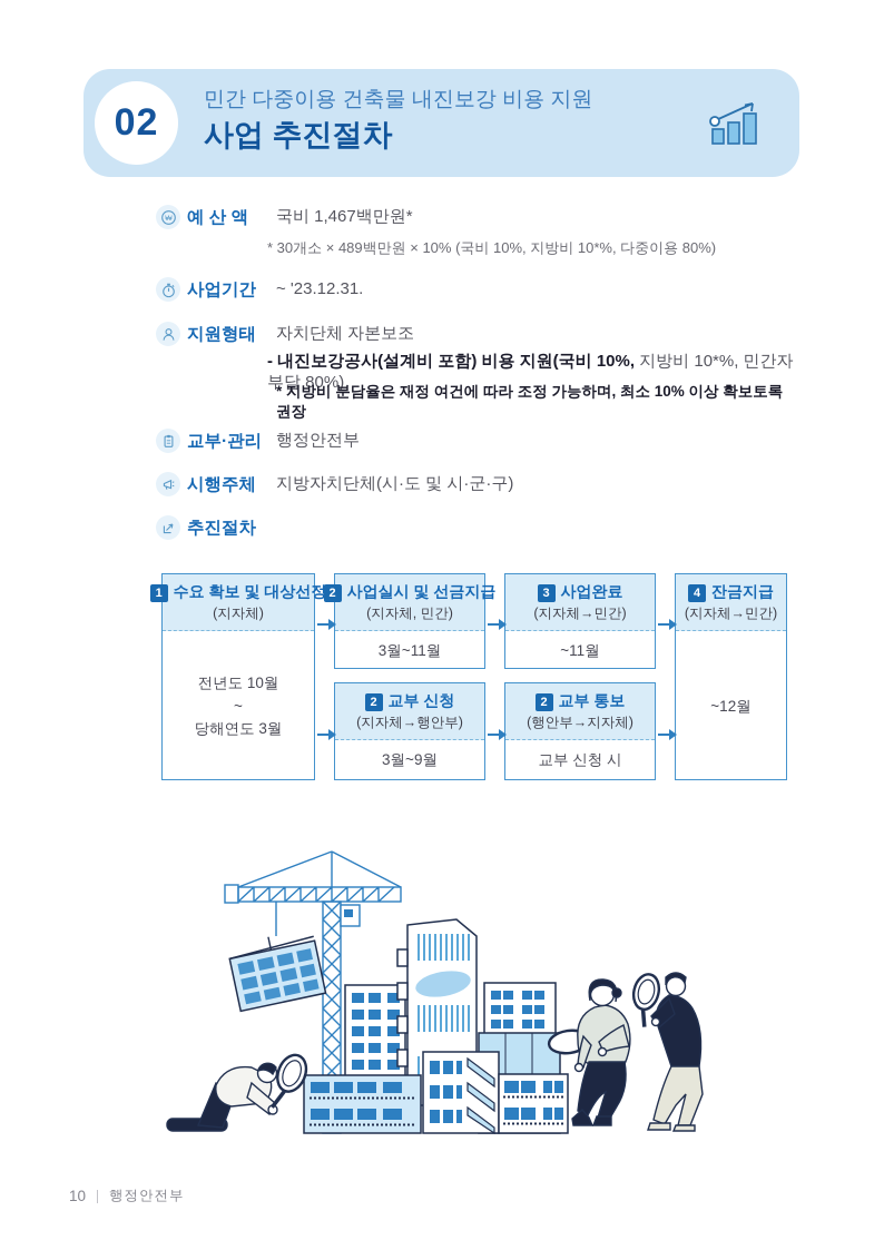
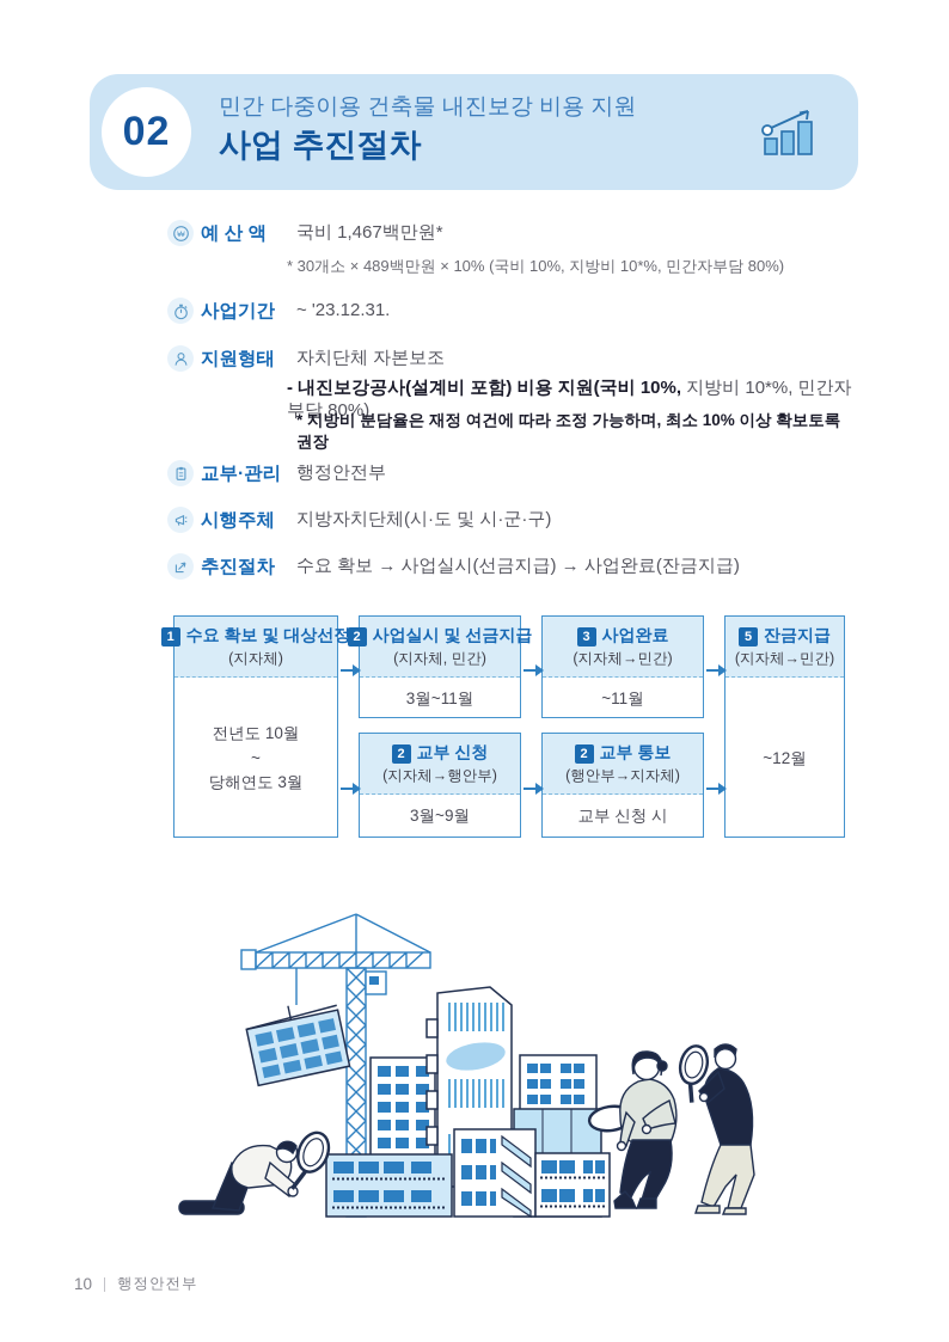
  02
  민간 다중이용 건축물 내진보강 비용 지원
  사업 추진절차
  예 산 액
  국비 1,467백만원*
- * 30개소 × 489백만원 × 10% (국비 10%, 지방비 10*%, 다중이용 80%)
+ * 30개소 × 489백만원 × 10% (국비 10%, 지방비 10*%, 민간자부담 80%)
  사업기간
  ~ '23.12.31.
  지원형태
  자치단체 자본보조
  - 내진보강공사(설계비 포함) 비용 지원(국비 10%, 지방비 10*%, 민간자부담 80%)
  * 지방비 분담율은 재정 여건에 따라 조정 가능하며, 최소 10% 이상 확보토록 권장
  교부·관리
  행정안전부
  시행주체
  지방자치단체(시·도 및 시·군·구)
  추진절차
+ 수요 확보 → 사업실시(선금지급) → 사업완료(잔금지급)
  1
  수요 확보 및 대상선정
  (지자체)
  전년도 10월
  ~
  당해연도 3월
  2
  사업실시 및 선금지급
  (지자체, 민간)
  3월~11월
  2
  교부 신청
  (지자체→행안부)
  3월~9월
  3
  사업완료
  (지자체→민간)
  ~11월
  2
  교부 통보
  (행안부→지자체)
  교부 신청 시
- 4
+ 5
  잔금지급
  (지자체→민간)
  ~12월
  10
  행정안전부
